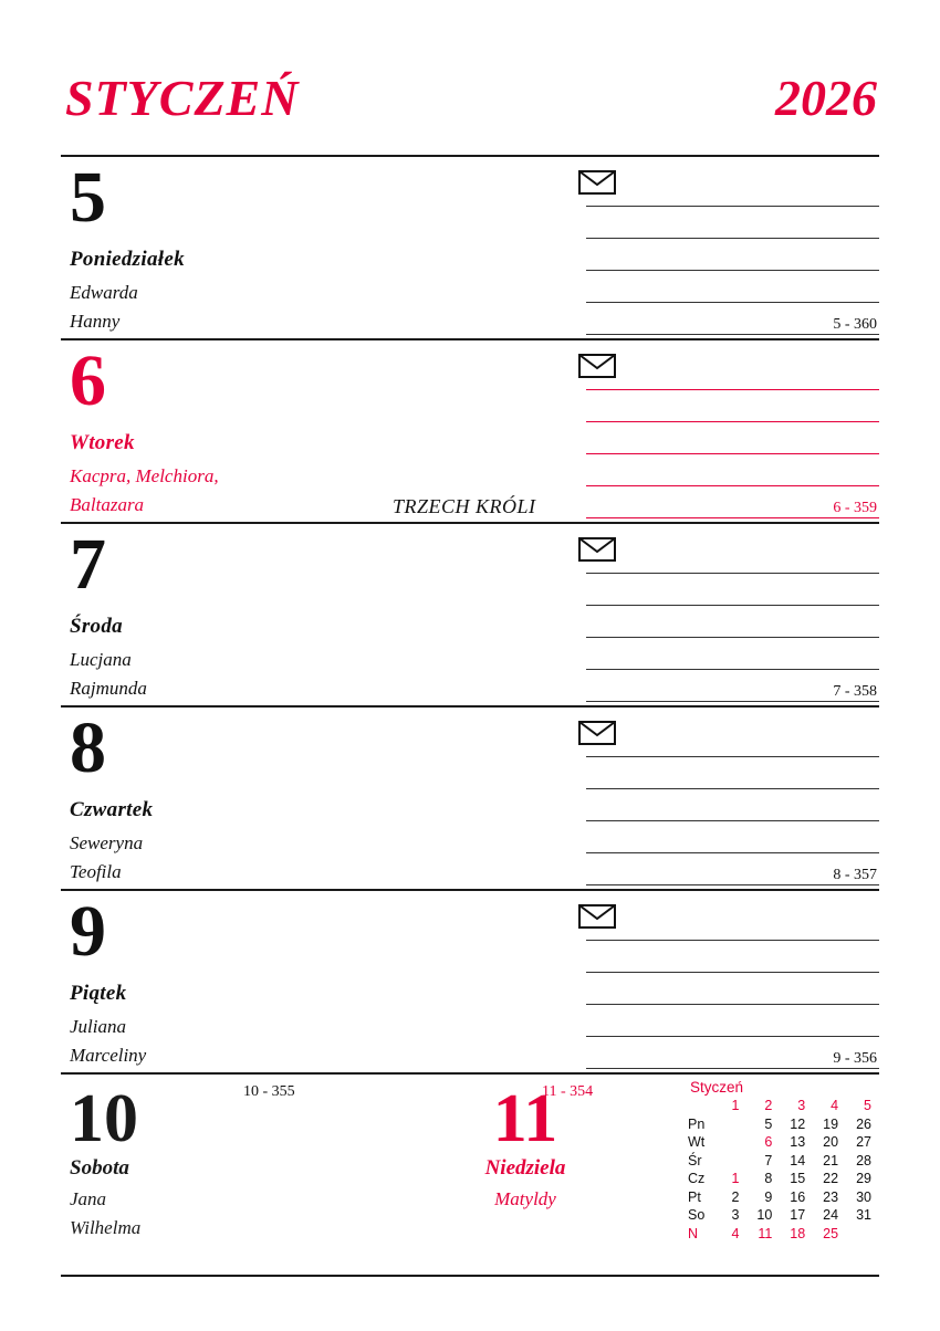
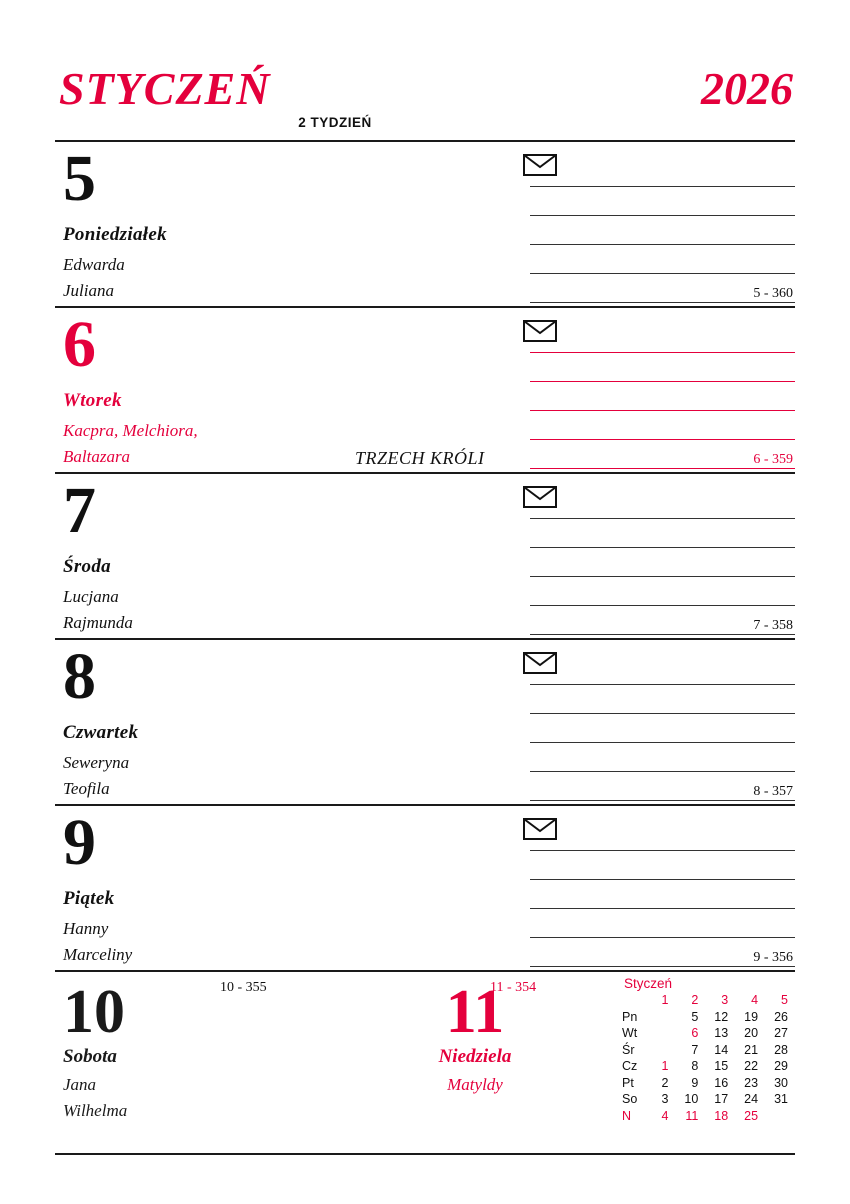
  STYCZEŃ
  2026
+ 2 TYDZIEŃ
  5
  Poniedziałek
  Edwarda
- Hanny
+ Juliana
  5 - 360
  6
  Wtorek
  Kacpra, Melchiora,
  Baltazara
  TRZECH KRÓLI
  6 - 359
  7
  Środa
  Lucjana
  Rajmunda
  7 - 358
  8
  Czwartek
  Seweryna
  Teofila
  8 - 357
  9
  Piątek
- Juliana
+ Hanny
  Marceliny
  9 - 356
  10
  Sobota
  Jana
  Wilhelma
  10 - 355
  11
  Niedziela
  Matyldy
  11 - 354
  Styczeń
  	1	2	3	4	5
  Pn		5	12	19	26
  Wt		6	13	20	27
  Śr		7	14	21	28
  Cz	1	8	15	22	29
  Pt	2	9	16	23	30
  So	3	10	17	24	31
  N	4	11	18	25
